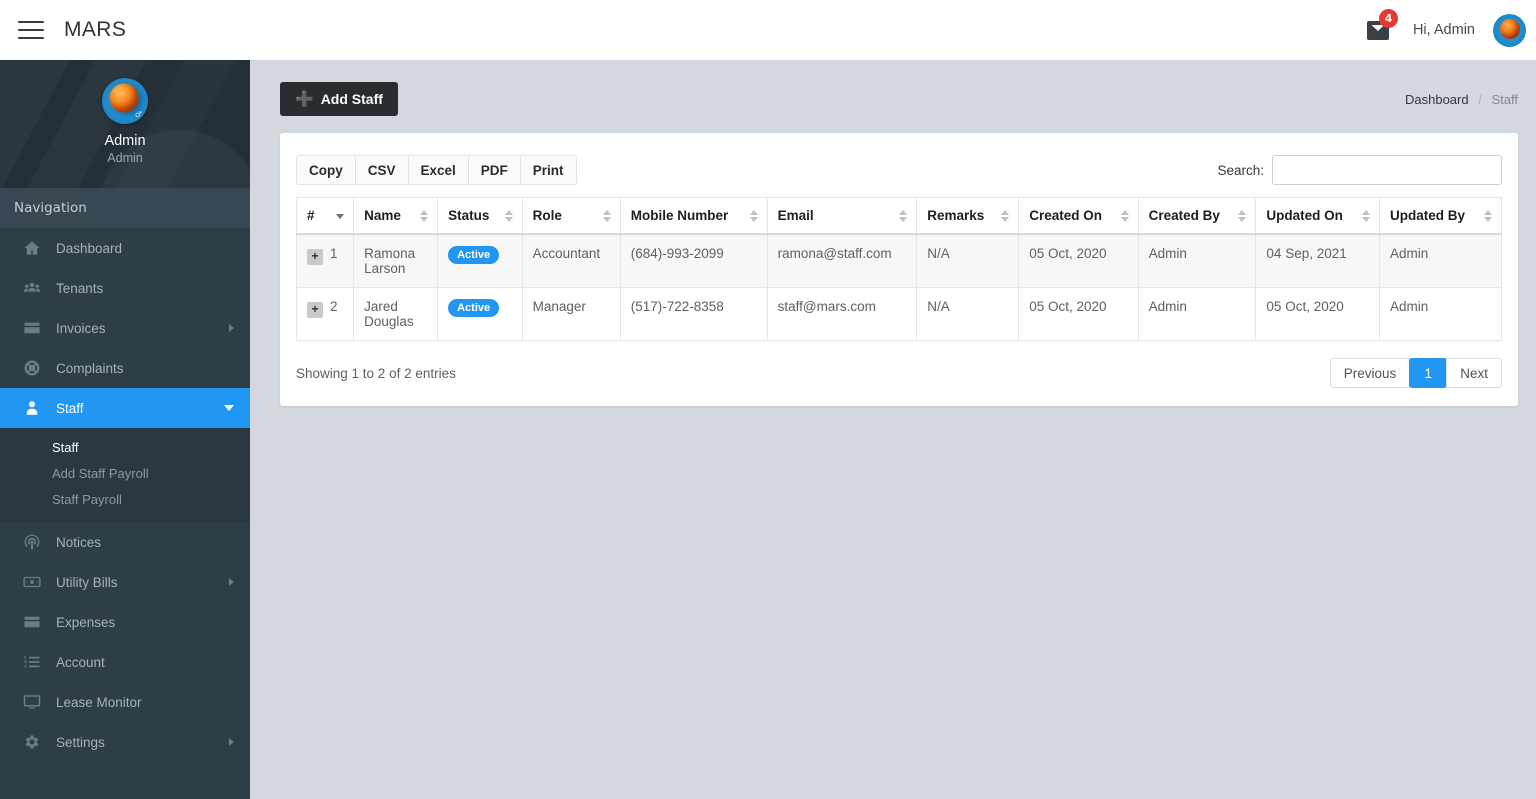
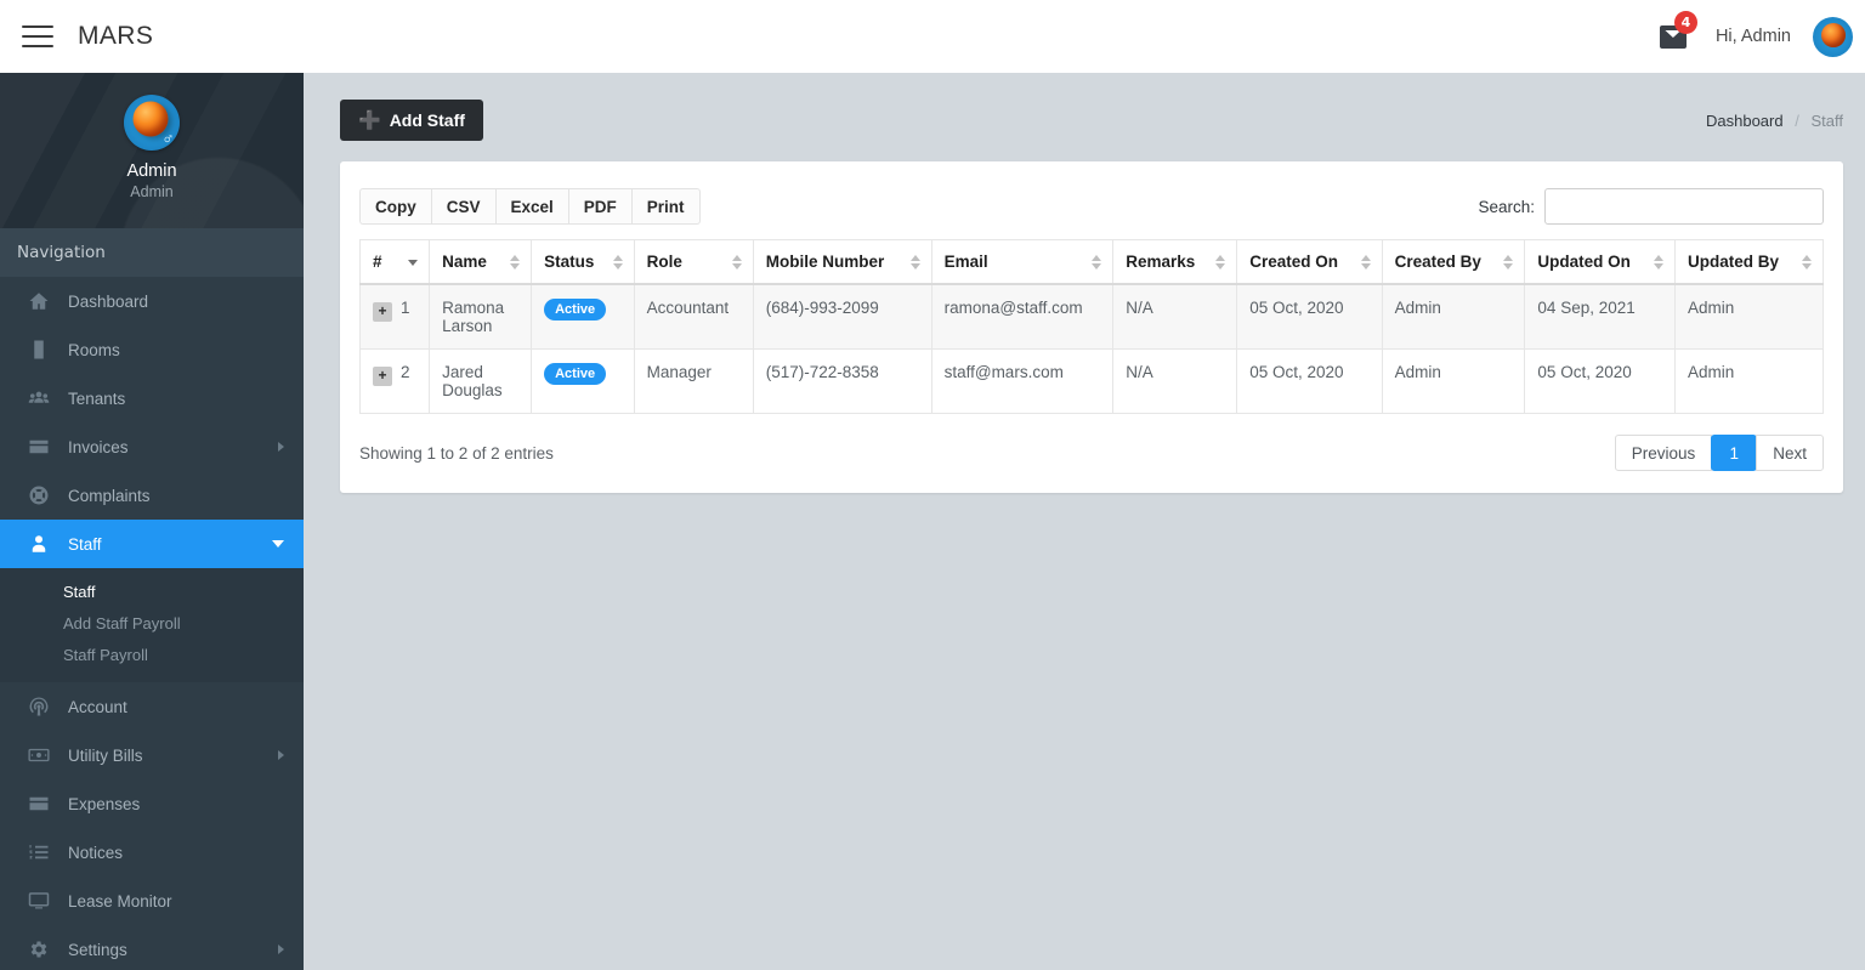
  MARS
  4
  Hi, Admin
  ♂
  Admin
  Admin
  Navigation
  Dashboard
+ Rooms
  Tenants
  Invoices
  Complaints
  Staff
  Staff
  Add Staff Payroll
  Staff Payroll
- Notices
+ Account
  Utility Bills
  Expenses
- Account
+ Notices
  Lease Monitor
  Settings
  ➕
  Add Staff
  Dashboard / Staff
  Copy
  CSV
  Excel
  PDF
  Print
  Search:
  #	Name	Status	Role	Mobile Number	Email	Remarks	Created On	Created By	Updated On	Updated By
  + 1	Ramona Larson	Active	Accountant	(684)-993-2099	ramona@staff.com	N/A	05 Oct, 2020	Admin	04 Sep, 2021	Admin
  + 2	Jared Douglas	Active	Manager	(517)-722-8358	staff@mars.com	N/A	05 Oct, 2020	Admin	05 Oct, 2020	Admin
  Showing 1 to 2 of 2 entries
  Previous
  1
  Next
